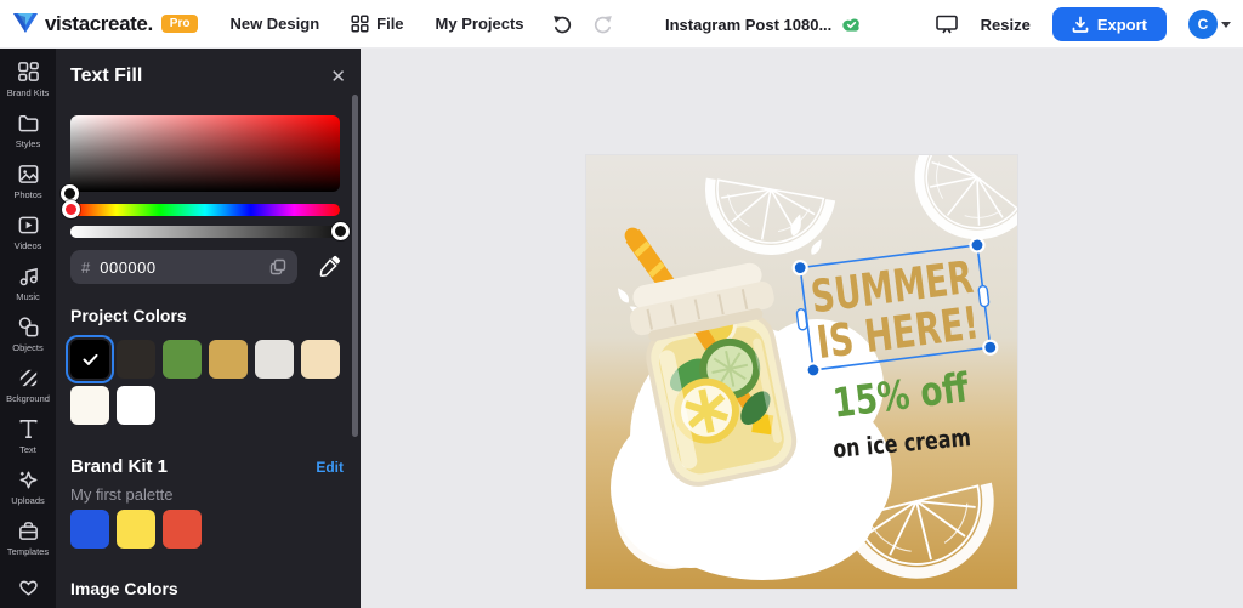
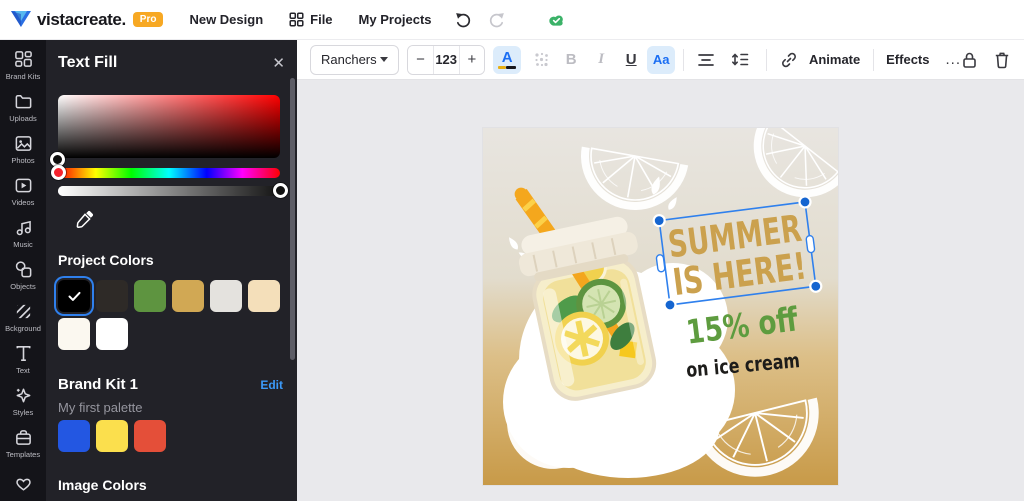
  vistacreate.
  Pro
  New Design
  File
  My Projects
- Instagram Post 1080...
- Resize
- Export
- C
  Brand Kits
- Styles
+ Uploads
  Photos
  Videos
  Music
  Objects
  Bckground
  Text
- Uploads
+ Styles
  Templates
  Text Fill
  ✕
- #
- 000000
  Project Colors
  Brand Kit 1
  Edit
  My first palette
  Image Colors
+ Ranchers
+ −
+ 123
+ +
+ A
+ B
+ I
+ U
+ Aa
+ Animate
+ Effects
+ ...
